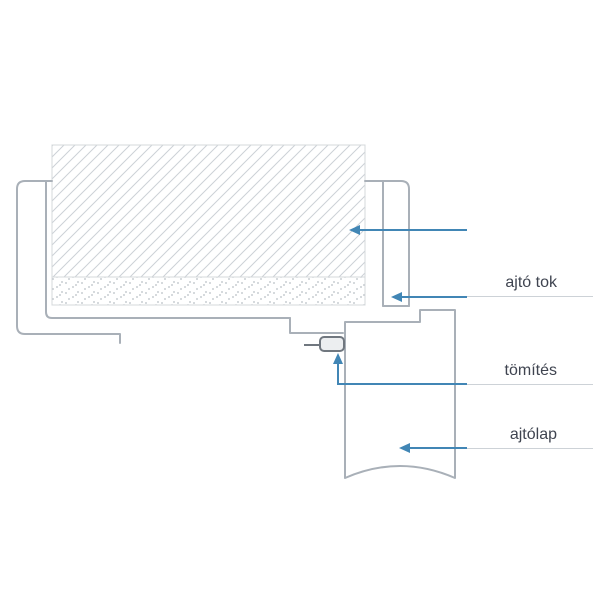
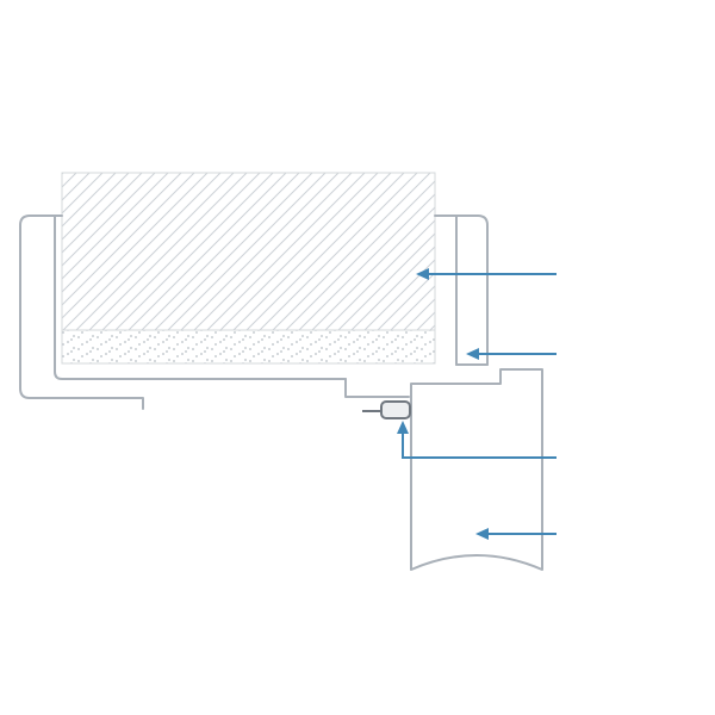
- ajtó tok
- tömítés
- ajtólap
